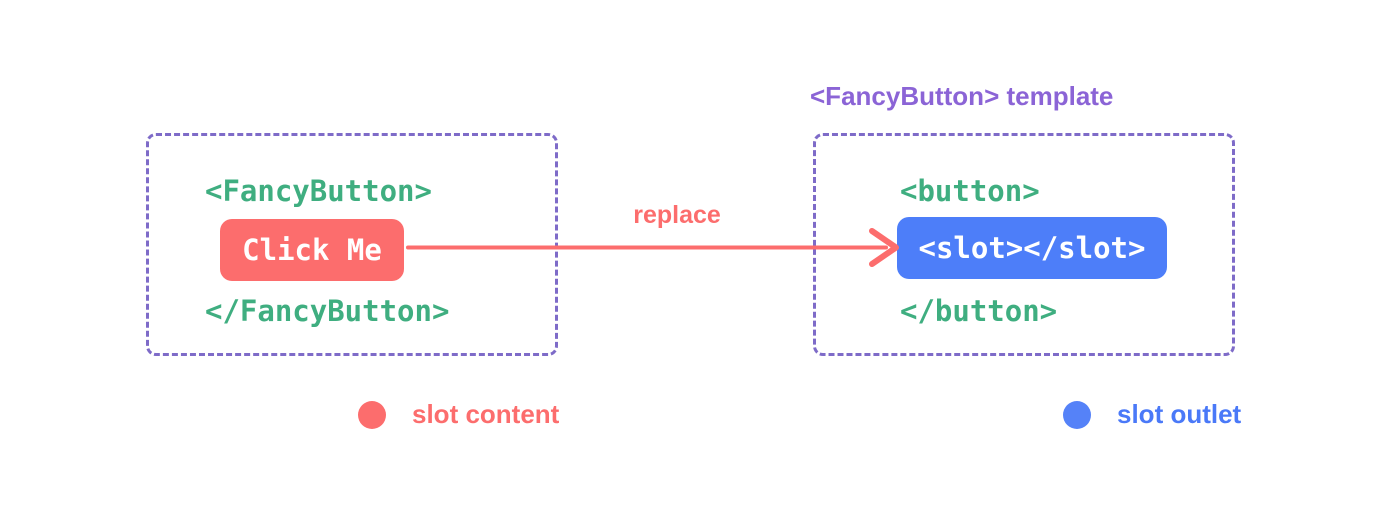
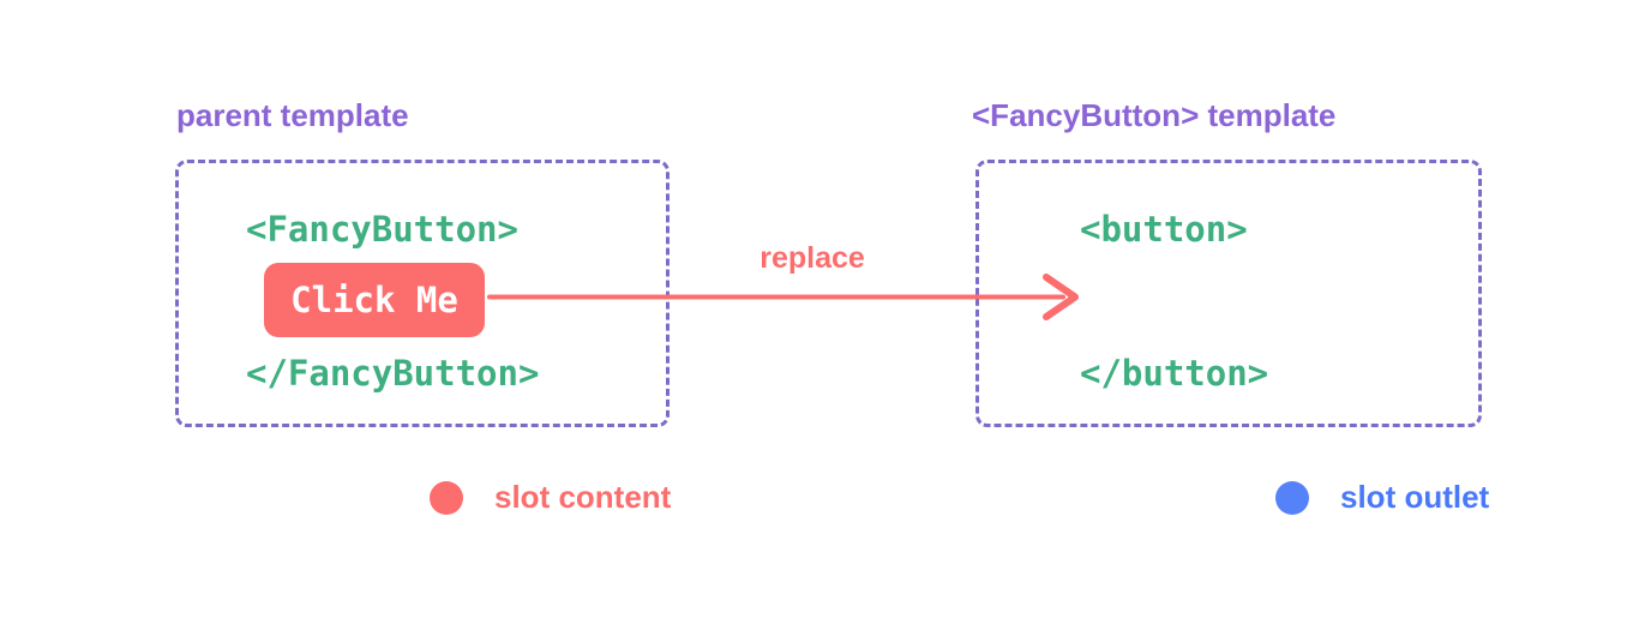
+ parent template
  <FancyButton>
  Click Me
  </FancyButton>
  <FancyButton> template
  <button>
- <slot></slot>
  </button>
  replace
  slot content
  slot outlet
